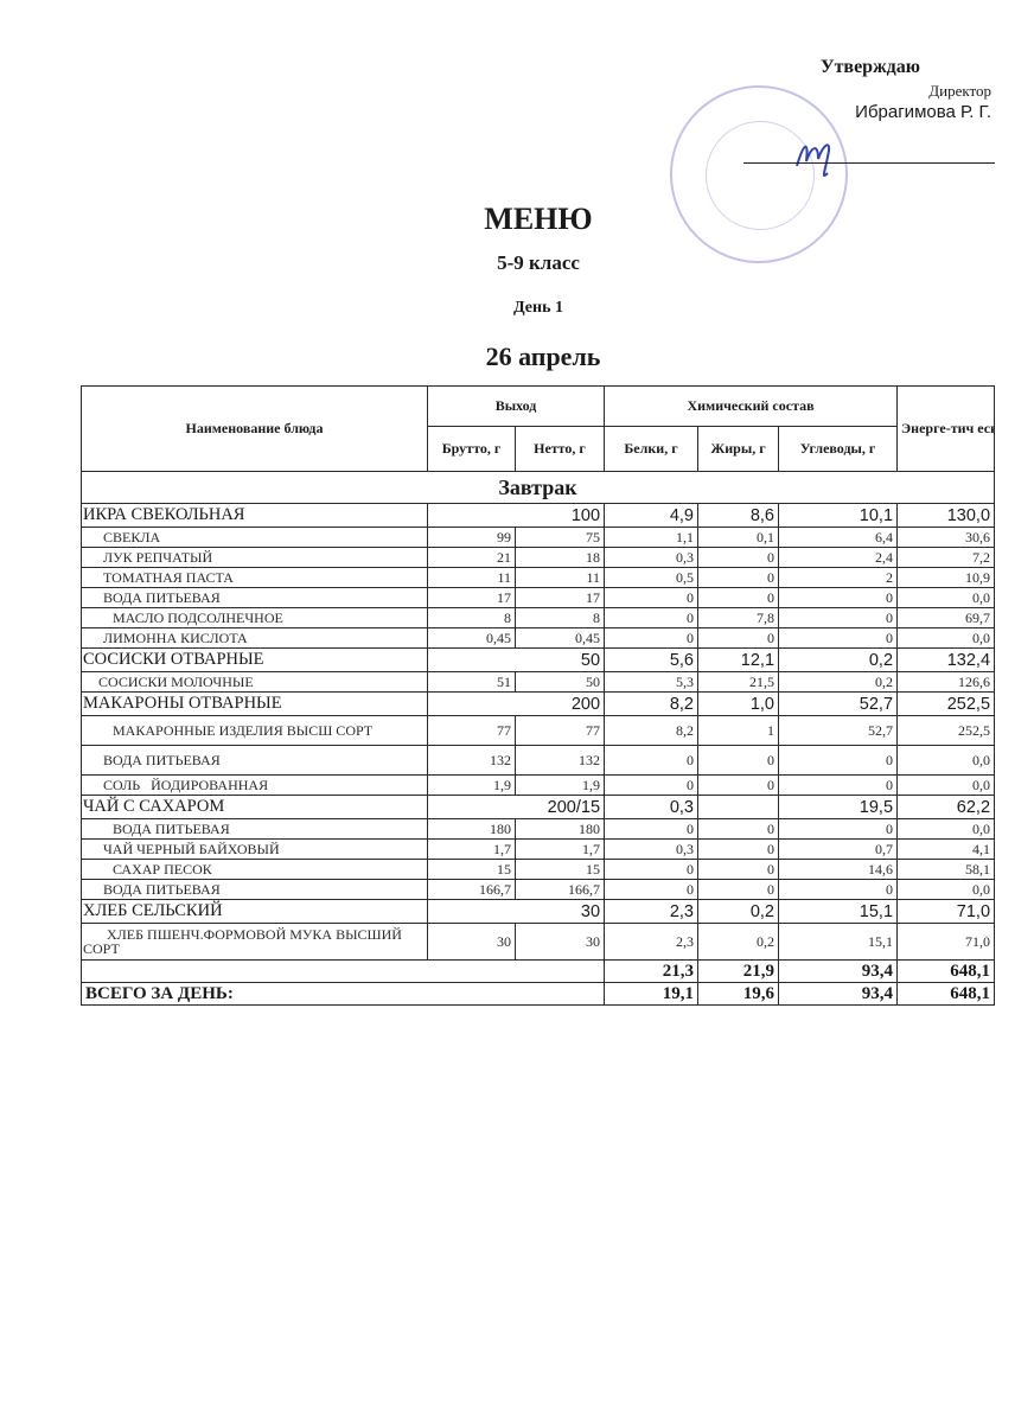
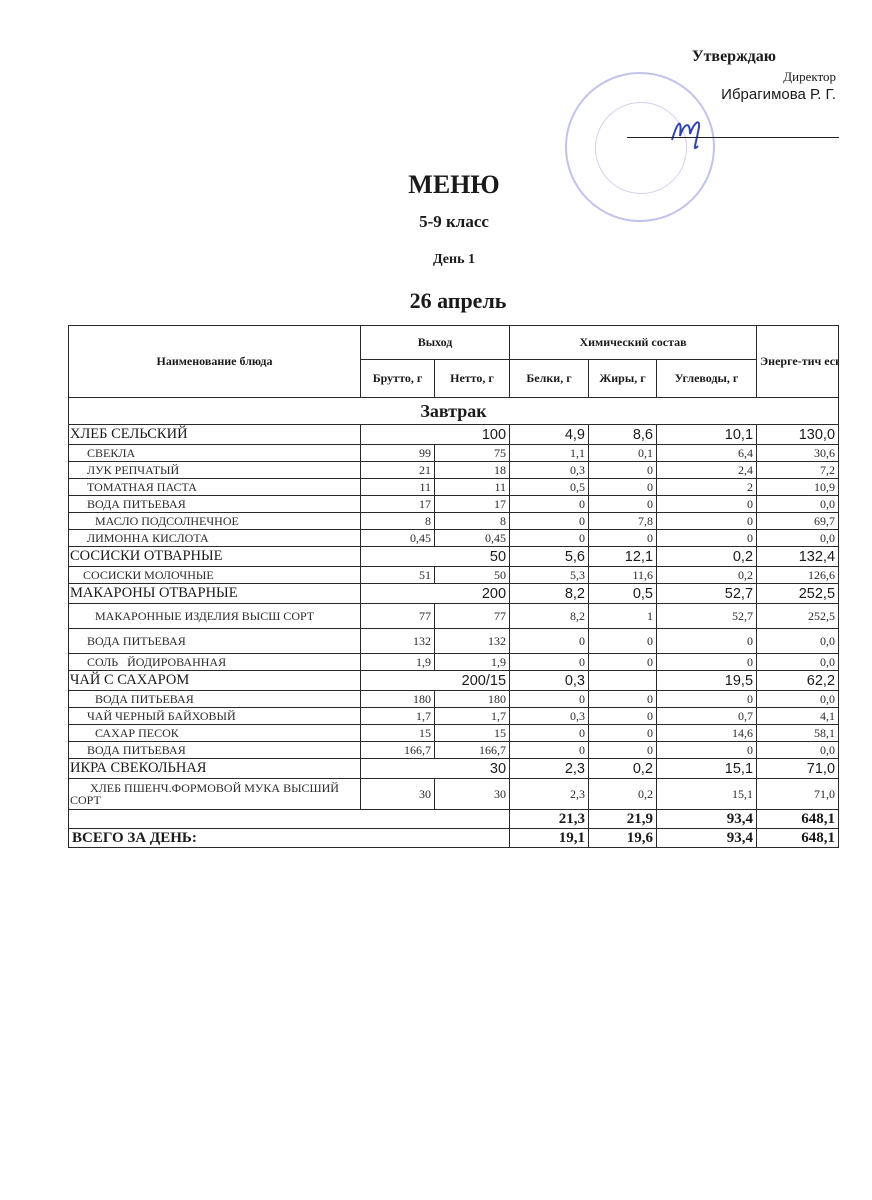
  Утверждаю
  Директор
  Ибрагимова Р. Г.
  МЕНЮ
  5-9 класс
  День 1
  26 апрель
  Наименование блюда	Выход	Химический состав	Энерге-тич еск
  Брутто, г	Нетто, г	Белки, г	Жиры, г	Углеводы, г
  Завтрак
- ИКРА СВЕКОЛЬНАЯ	100	4,9	8,6	10,1	130,0
+ ХЛЕБ СЕЛЬСКИЙ	100	4,9	8,6	10,1	130,0
  СВЕКЛА	99	75	1,1	0,1	6,4	30,6
  ЛУК РЕПЧАТЫЙ	21	18	0,3	0	2,4	7,2
  ТОМАТНАЯ ПАСТА	11	11	0,5	0	2	10,9
  ВОДА ПИТЬЕВАЯ	17	17	0	0	0	0,0
  МАСЛО ПОДСОЛНЕЧНОЕ	8	8	0	7,8	0	69,7
  ЛИМОННА КИСЛОТА	0,45	0,45	0	0	0	0,0
  СОСИСКИ ОТВАРНЫЕ	50	5,6	12,1	0,2	132,4
- СОСИСКИ МОЛОЧНЫЕ	51	50	5,3	21,5	0,2	126,6
+ СОСИСКИ МОЛОЧНЫЕ	51	50	5,3	11,6	0,2	126,6
- МАКАРОНЫ ОТВАРНЫЕ	200	8,2	1,0	52,7	252,5
+ МАКАРОНЫ ОТВАРНЫЕ	200	8,2	0,5	52,7	252,5
  МАКАРОННЫЕ ИЗДЕЛИЯ ВЫСШ СОРТ	77	77	8,2	1	52,7	252,5
  ВОДА ПИТЬЕВАЯ	132	132	0	0	0	0,0
  СОЛЬ ЙОДИРОВАННАЯ	1,9	1,9	0	0	0	0,0
  ЧАЙ С САХАРОМ	200/15	0,3		19,5	62,2
  ВОДА ПИТЬЕВАЯ	180	180	0	0	0	0,0
  ЧАЙ ЧЕРНЫЙ БАЙХОВЫЙ	1,7	1,7	0,3	0	0,7	4,1
  САХАР ПЕСОК	15	15	0	0	14,6	58,1
  ВОДА ПИТЬЕВАЯ	166,7	166,7	0	0	0	0,0
- ХЛЕБ СЕЛЬСКИЙ	30	2,3	0,2	15,1	71,0
+ ИКРА СВЕКОЛЬНАЯ	30	2,3	0,2	15,1	71,0
  ХЛЕБ ПШЕНЧ.ФОРМОВОЙ МУКА ВЫСШИЙ СОРТ	30	30	2,3	0,2	15,1	71,0
  	21,3	21,9	93,4	648,1
  ВСЕГО ЗА ДЕНЬ:	19,1	19,6	93,4	648,1
